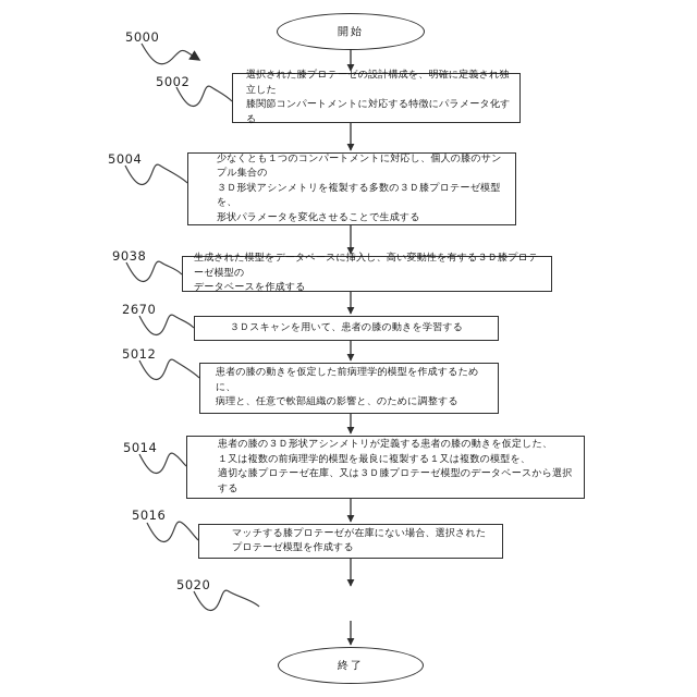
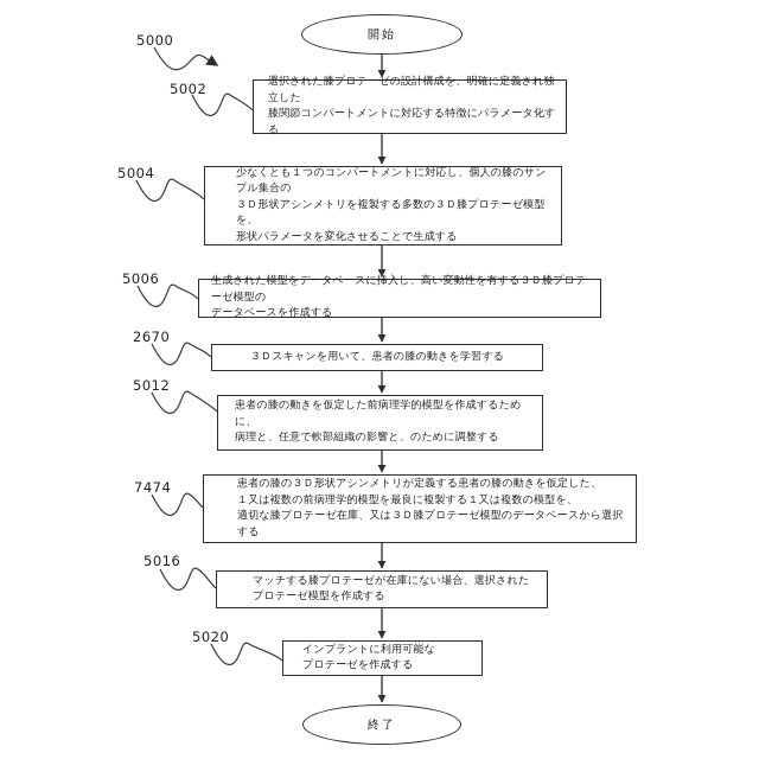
  開始
  選択された膝プロテーゼの設計構成を、明確に定義され独立した
  膝関節コンパートメントに対応する特徴にパラメータ化する
  少なくとも１つのコンパートメントに対応し、個人の膝のサンプル集合の
  ３Ｄ形状アシンメトリを複製する多数の３Ｄ膝プロテーゼ模型を、
  形状パラメータを変化させることで生成する
  生成された模型をデータベースに挿入し、高い変動性を有する３Ｄ膝プロテーゼ模型の
  データベースを作成する
  ３Ｄスキャンを用いて、患者の膝の動きを学習する
  患者の膝の動きを仮定した前病理学的模型を作成するために、
  病理と、任意で軟部組織の影響と、のために調整する
  患者の膝の３Ｄ形状アシンメトリが定義する患者の膝の動きを仮定した、
  １又は複数の前病理学的模型を最良に複製する１又は複数の模型を、
  適切な膝プロテーゼ在庫、又は３Ｄ膝プロテーゼ模型のデータベースから選択する
  マッチする膝プロテーゼが在庫にない場合、選択された
  プロテーゼ模型を作成する
+ インプラントに利用可能な
+ プロテーゼを作成する
  終了
  5000
  5002
  5004
- 9038
+ 5006
  2670
  5012
- 5014
+ 7474
  5016
  5020
